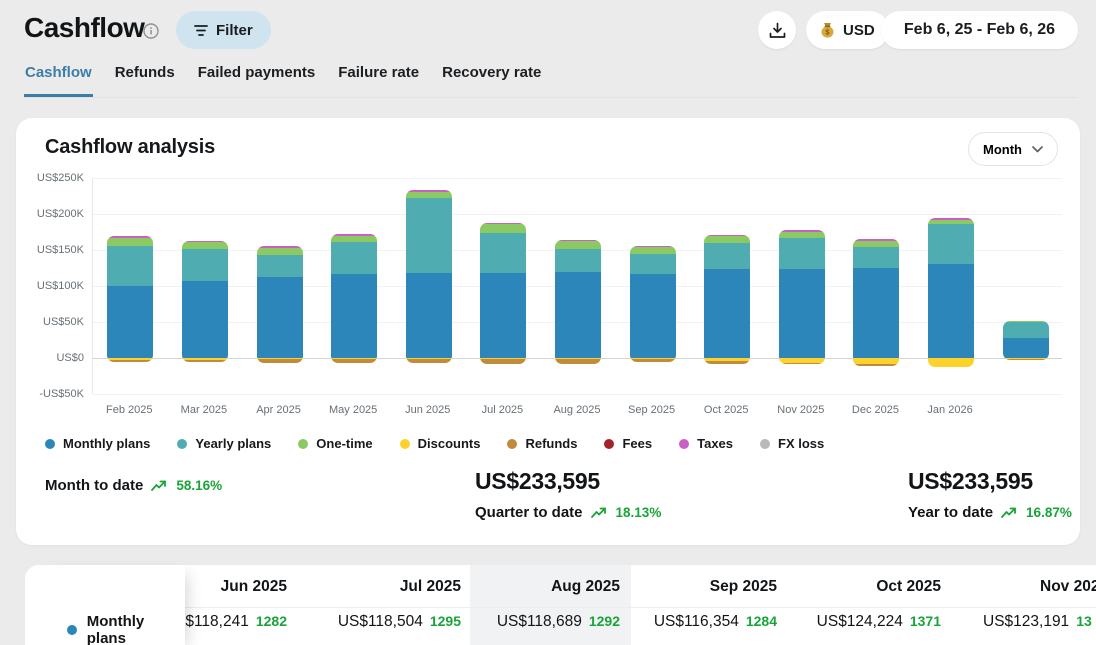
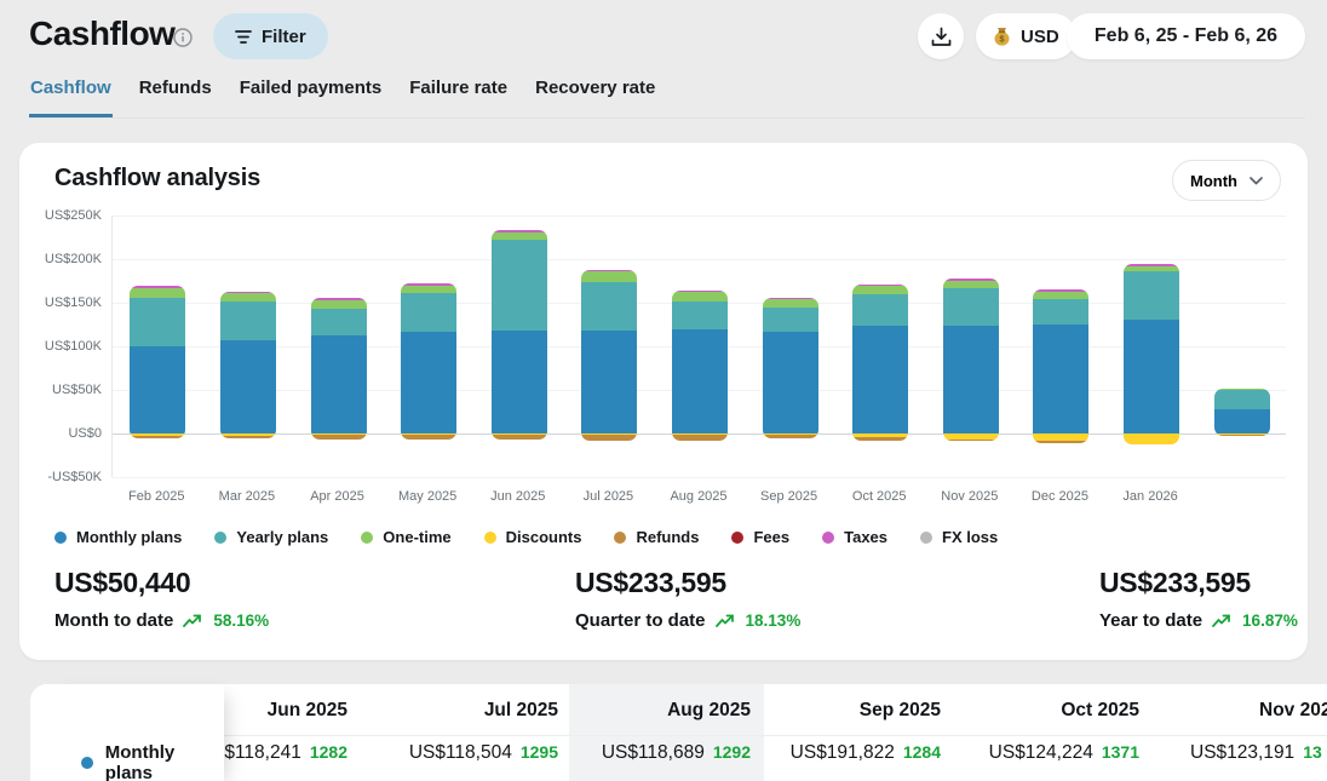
  Cashflow
  Filter
  $
  USD
  Feb 6, 25 - Feb 6, 26
  Cashflow
  Refunds
  Failed payments
  Failure rate
  Recovery rate
  Cashflow analysis
  Month
  Monthly plans
  Yearly plans
  One-time
  Discounts
  Refunds
  Fees
  Taxes
  FX loss
+ US$50,440
  Month to date
  58.16%
  US$233,595
  Quarter to date
  18.13%
  US$233,595
  Year to date
  16.87%
  US$250K
  US$200K
  US$150K
  US$100K
  US$50K
  US$0
  -US$50K
  Feb 2025
  Mar 2025
  Apr 2025
  May 2025
  Jun 2025
  Jul 2025
  Aug 2025
  Sep 2025
  Oct 2025
  Nov 2025
  Dec 2025
  Jan 2026
  Jun 2025
  $118,241 1282
  Jul 2025
  US$118,504 1295
  Aug 2025
  US$118,689 1292
  Sep 2025
- US$116,354 1284
+ US$191,822 1284
  Oct 2025
  US$124,224 1371
  Nov 202
  US$123,191 13
  Monthly plans
